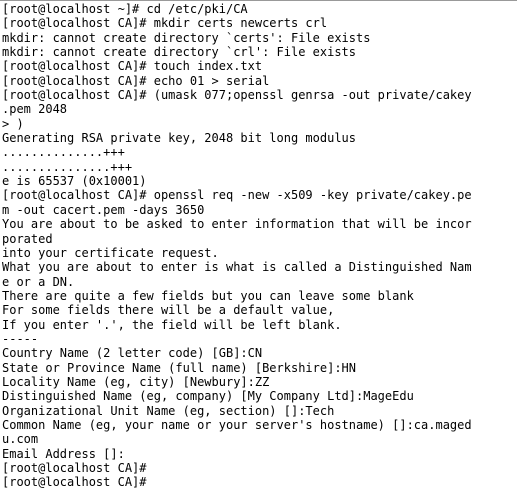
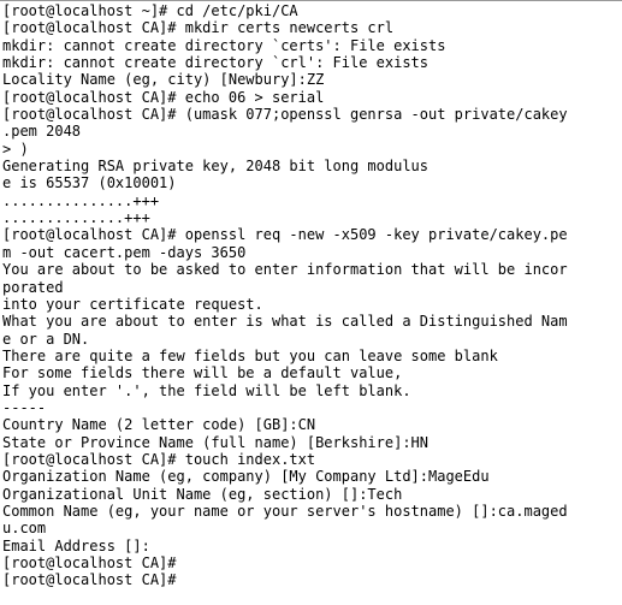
  [root@localhost ~]# cd /etc/pki/CA
  [root@localhost CA]# mkdir certs newcerts crl
  mkdir: cannot create directory `certs': File exists
  mkdir: cannot create directory `crl': File exists
- [root@localhost CA]# touch index.txt
+ Locality Name (eg, city) [Newbury]:ZZ
- [root@localhost CA]# echo 01 > serial
+ [root@localhost CA]# echo 06 > serial
  [root@localhost CA]# (umask 077;openssl genrsa -out private/cakey
  .pem 2048
  > )
  Generating RSA private key, 2048 bit long modulus
- ..............+++
+ e is 65537 (0x10001)
  ...............+++
- e is 65537 (0x10001)
+ ..............+++
  [root@localhost CA]# openssl req -new -x509 -key private/cakey.pe
  m -out cacert.pem -days 3650
  You are about to be asked to enter information that will be incor
  porated
  into your certificate request.
  What you are about to enter is what is called a Distinguished Nam
  e or a DN.
  There are quite a few fields but you can leave some blank
  For some fields there will be a default value,
  If you enter '.', the field will be left blank.
  -----
  Country Name (2 letter code) [GB]:CN
  State or Province Name (full name) [Berkshire]:HN
- Locality Name (eg, city) [Newbury]:ZZ
+ [root@localhost CA]# touch index.txt
- Distinguished Name (eg, company) [My Company Ltd]:MageEdu
+ Organization Name (eg, company) [My Company Ltd]:MageEdu
  Organizational Unit Name (eg, section) []:Tech
  Common Name (eg, your name or your server's hostname) []:ca.maged
  u.com
  Email Address []:
  [root@localhost CA]#
  [root@localhost CA]#
